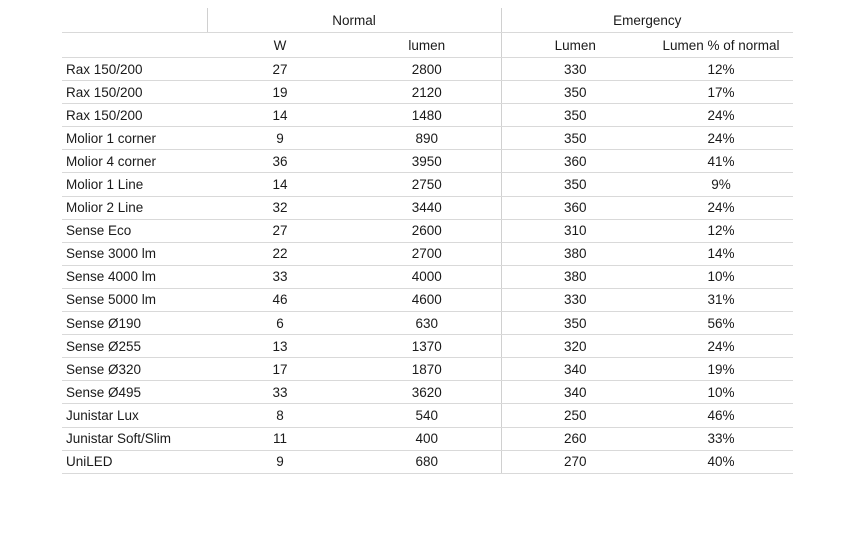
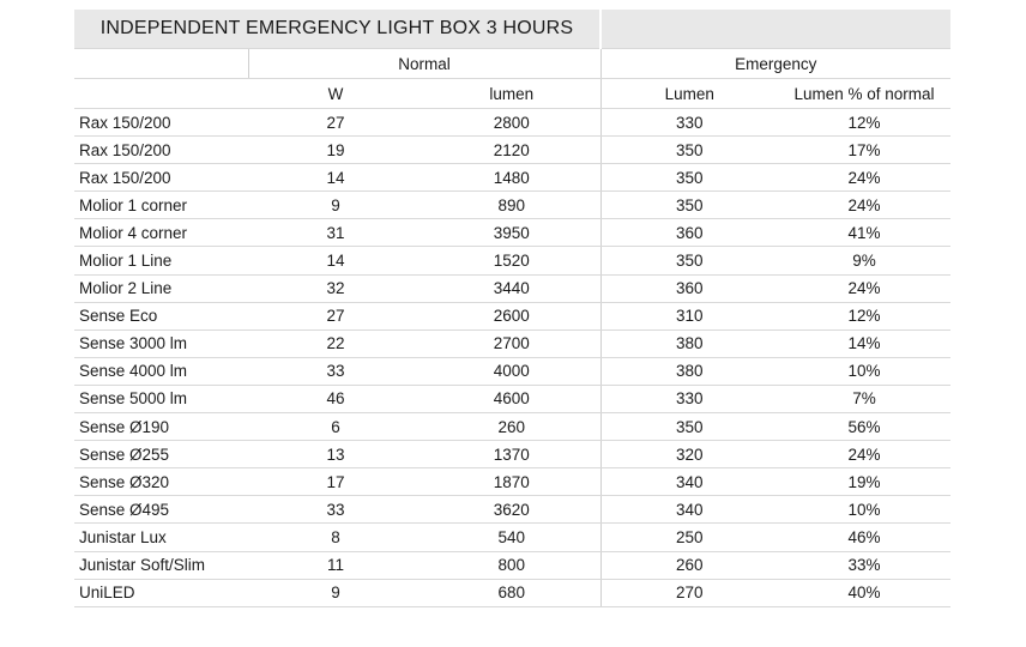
+ INDEPENDENT EMERGENCY LIGHT BOX 3 HOURS
  	Normal	Emergency
  	W	lumen	Lumen	Lumen % of normal
  Rax 150/200	27	2800	330	12%
  Rax 150/200	19	2120	350	17%
  Rax 150/200	14	1480	350	24%
  Molior 1 corner	9	890	350	24%
- Molior 4 corner	36	3950	360	41%
+ Molior 4 corner	31	3950	360	41%
- Molior 1 Line	14	2750	350	9%
+ Molior 1 Line	14	1520	350	9%
  Molior 2 Line	32	3440	360	24%
  Sense Eco	27	2600	310	12%
  Sense 3000 lm	22	2700	380	14%
  Sense 4000 lm	33	4000	380	10%
- Sense 5000 lm	46	4600	330	31%
+ Sense 5000 lm	46	4600	330	7%
- Sense Ø190	6	630	350	56%
+ Sense Ø190	6	260	350	56%
  Sense Ø255	13	1370	320	24%
  Sense Ø320	17	1870	340	19%
  Sense Ø495	33	3620	340	10%
  Junistar Lux	8	540	250	46%
- Junistar Soft/Slim	11	400	260	33%
+ Junistar Soft/Slim	11	800	260	33%
  UniLED	9	680	270	40%
